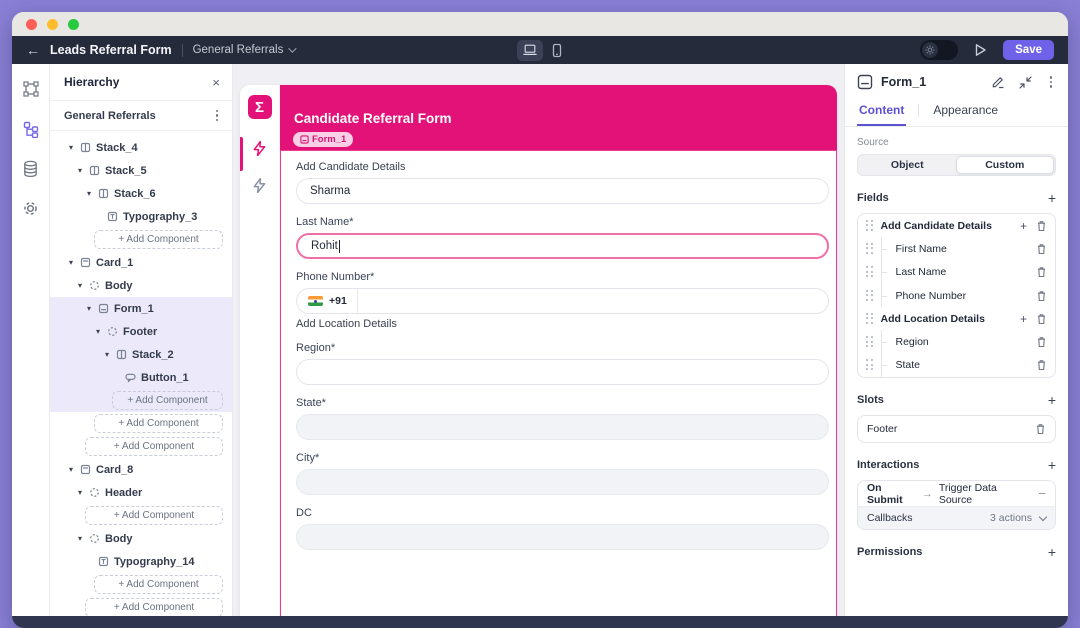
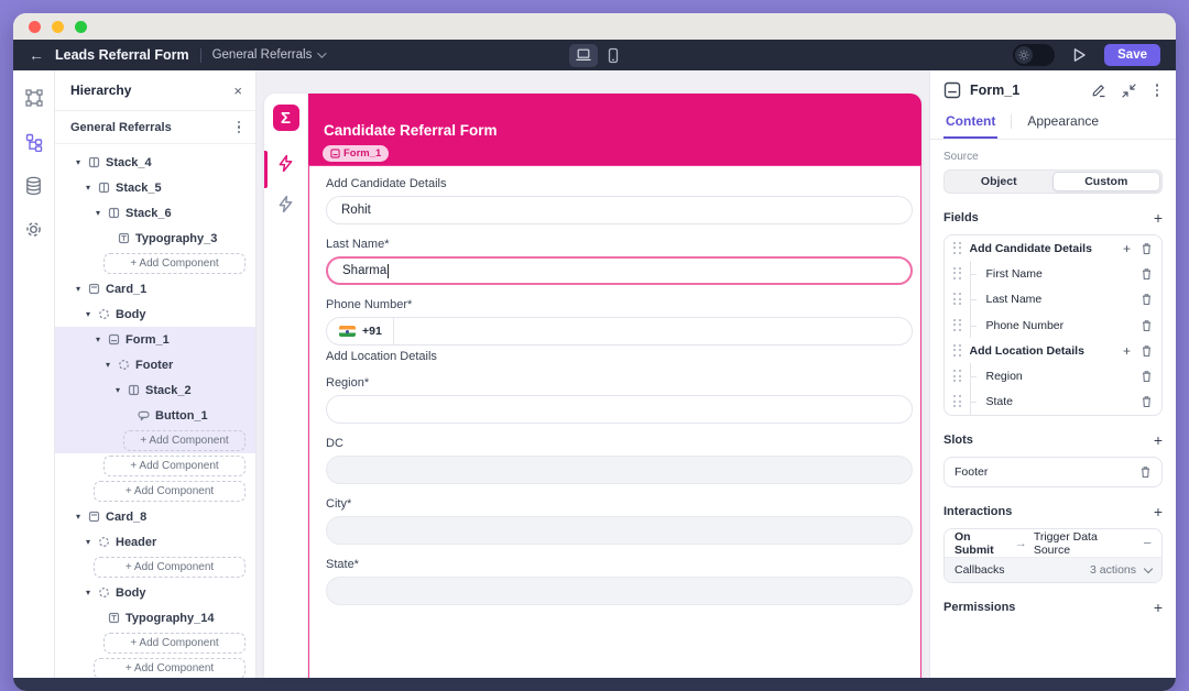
  ←
  Leads Referral Form
  General Referrals
  Save
  Hierarchy
  ×
  General Referrals
  ▾
  Stack_4
  ▾
  Stack_5
  ▾
  Stack_6
  Typography_3
  + Add Component
  ▾
  Card_1
  ▾
  Body
  ▾
  Form_1
  ▾
  Footer
  ▾
  Stack_2
  Button_1
  + Add Component
  + Add Component
  + Add Component
  ▾
  Card_8
  ▾
  Header
  + Add Component
  ▾
  Body
  Typography_14
  + Add Component
  + Add Component
  Σ
  Candidate Referral Form
  Form_1
  Add Candidate Details
- Sharma
+ Rohit
  Last Name*
- Rohit
+ Sharma
  Phone Number*
  +91
  Add Location Details
  Region*
- State*
+ DC
  City*
- DC
+ State*
  Form_1
  Content
  Appearance
  Source
  Object
  Custom
  Fields
  +
  Add Candidate Details
  +
  First Name
  Last Name
  Phone Number
  Add Location Details
  +
  Region
  State
  Slots
  +
  Footer
  Interactions
  +
  On Submit
  →
  Trigger Data Source
  −
  Callbacks
  3 actions
  Permissions
  +
